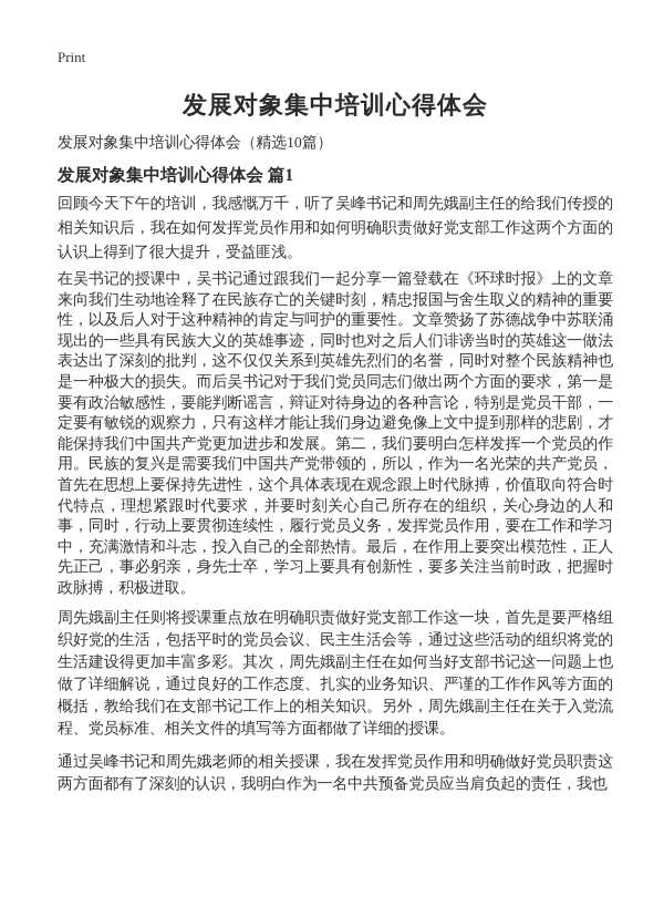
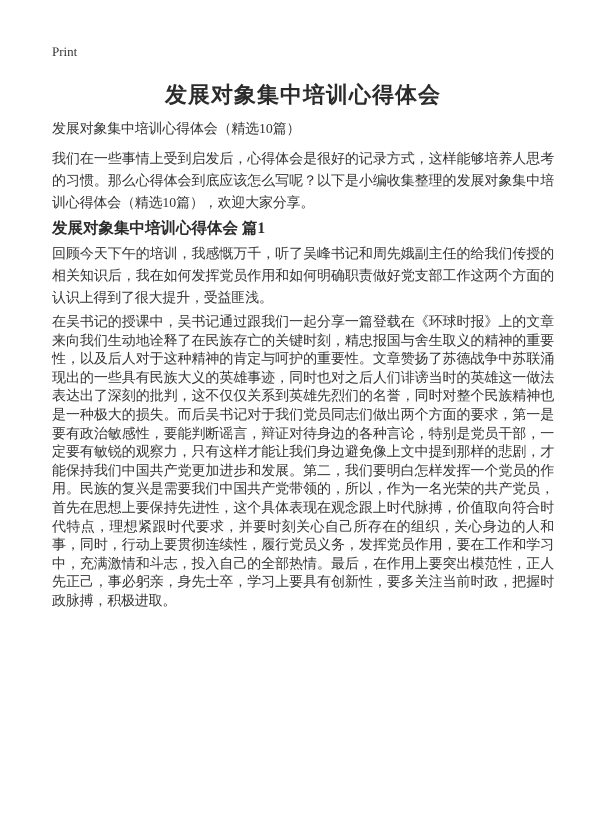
  Print
  发展对象集中培训心得体会
  发展对象集中培训心得体会（精选10篇）
+ 我们在一些事情上受到启发后，心得体会是很好的记录方式，这样能够培养人思考的习惯。那么心得体会到底应该怎么写呢？以下是小编收集整理的发展对象集中培训心得体会（精选10篇），欢迎大家分享。
  发展对象集中培训心得体会 篇1
  回顾今天下午的培训，我感慨万千，听了吴峰书记和周先娥副主任的给我们传授的相关知识后，我在如何发挥党员作用和如何明确职责做好党支部工作这两个方面的认识上得到了很大提升，受益匪浅。
  在吴书记的授课中，吴书记通过跟我们一起分享一篇登载在《环球时报》上的文章来向我们生动地诠释了在民族存亡的关键时刻，精忠报国与舍生取义的精神的重要性，以及后人对于这种精神的肯定与呵护的重要性。文章赞扬了苏德战争中苏联涌现出的一些具有民族大义的英雄事迹，同时也对之后人们诽谤当时的英雄这一做法表达出了深刻的批判，这不仅仅关系到英雄先烈们的名誉，同时对整个民族精神也是一种极大的损失。而后吴书记对于我们党员同志们做出两个方面的要求，第一是要有政治敏感性，要能判断谣言，辩证对待身边的各种言论，特别是党员干部，一定要有敏锐的观察力，只有这样才能让我们身边避免像上文中提到那样的悲剧，才能保持我们中国共产党更加进步和发展。第二，我们要明白怎样发挥一个党员的作用。民族的复兴是需要我们中国共产党带领的，所以，作为一名光荣的共产党员，首先在思想上要保持先进性，这个具体表现在观念跟上时代脉搏，价值取向符合时代特点，理想紧跟时代要求，并要时刻关心自己所存在的组织，关心身边的人和事，同时，行动上要贯彻连续性，履行党员义务，发挥党员作用，要在工作和学习中，充满激情和斗志，投入自己的全部热情。最后，在作用上要突出模范性，正人先正己，事必躬亲，身先士卒，学习上要具有创新性，要多关注当前时政，把握时政脉搏，积极进取。
- 周先娥副主任则将授课重点放在明确职责做好党支部工作这一块，首先是要严格组织好党的生活，包括平时的党员会议、民主生活会等，通过这些活动的组织将党的生活建设得更加丰富多彩。其次，周先娥副主任在如何当好支部书记这一问题上也做了详细解说，通过良好的工作态度、扎实的业务知识、严谨的工作作风等方面的概括，教给我们在支部书记工作上的相关知识。另外，周先娥副主任在关于入党流程、党员标准、相关文件的填写等方面都做了详细的授课。
- 通过吴峰书记和周先娥老师的相关授课，我在发挥党员作用和明确做好党员职责这两方面都有了深刻的认识，我明白作为一名中共预备党员应当肩负起的责任，我也
